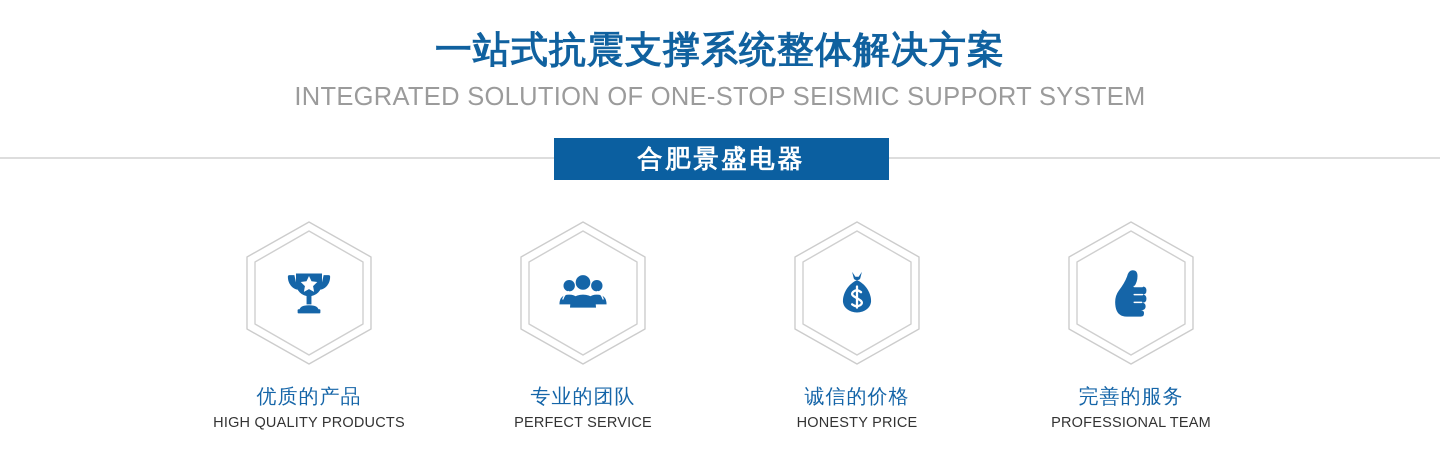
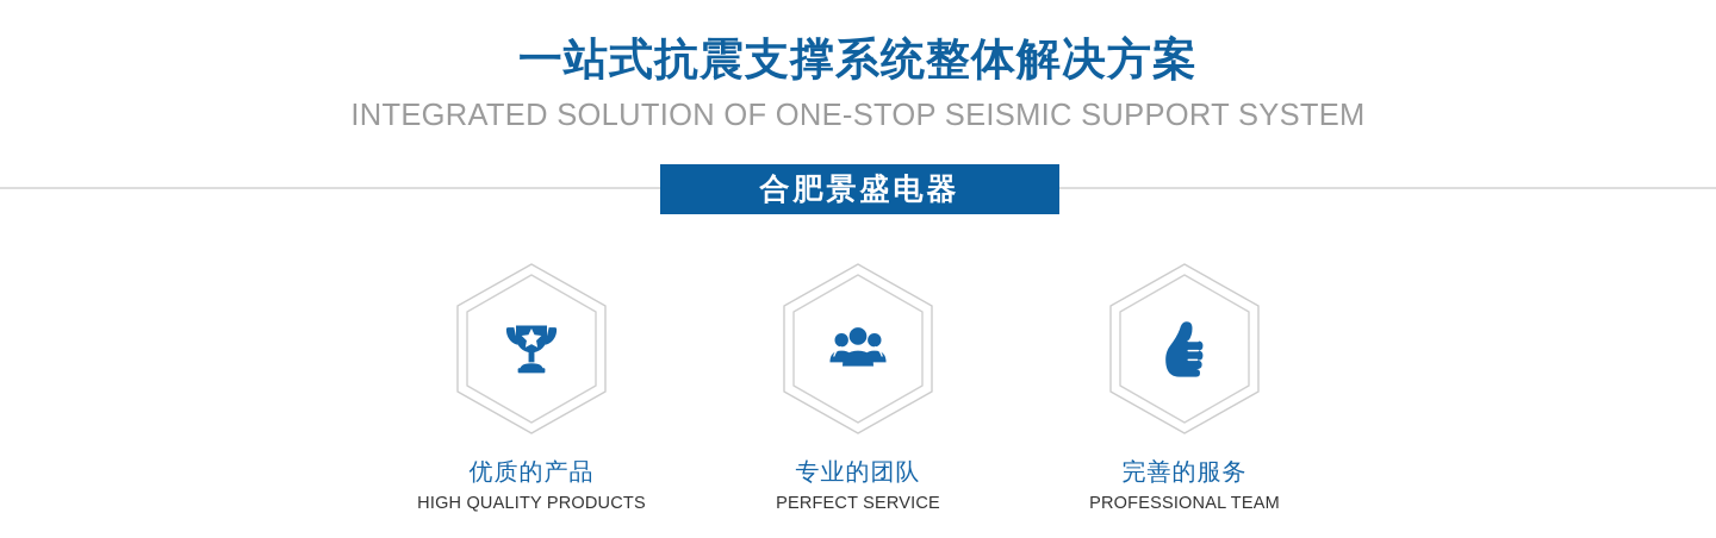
  一站式抗震支撑系统整体解决方案
  INTEGRATED SOLUTION OF ONE-STOP SEISMIC SUPPORT SYSTEM
  合肥景盛电器
  优质的产品
  HIGH QUALITY PRODUCTS
  专业的团队
  PERFECT SERVICE
- 诚信的价格
- HONESTY PRICE
  完善的服务
  PROFESSIONAL TEAM
